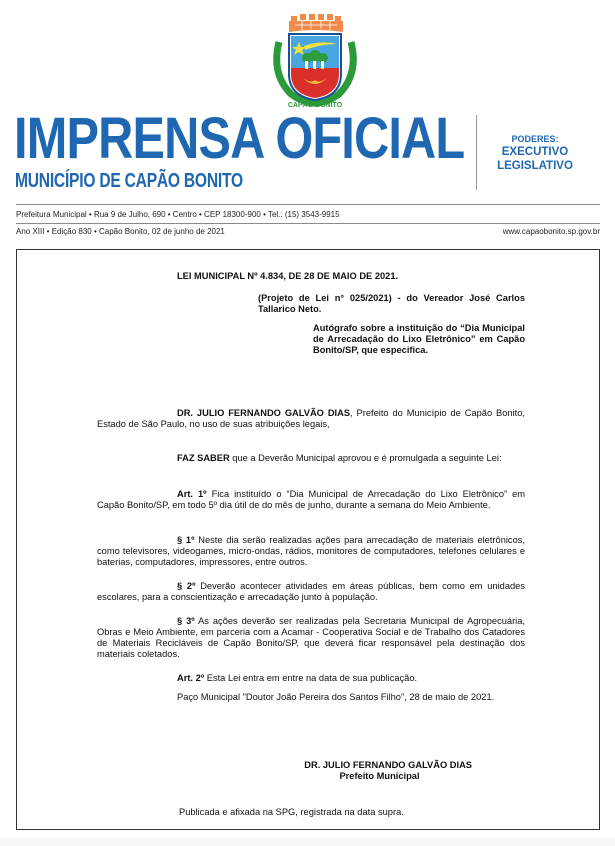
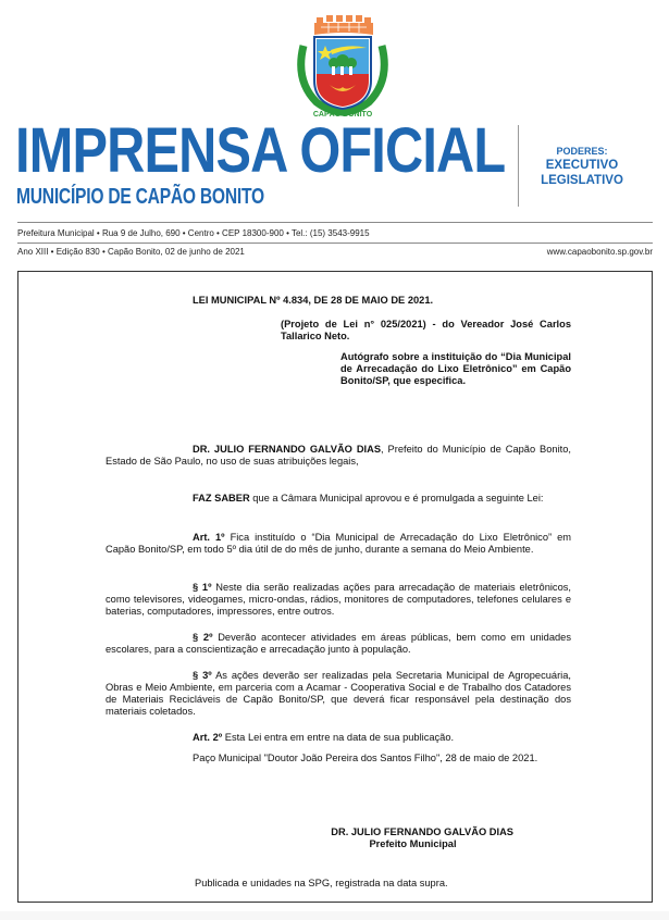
  IMPRENSA OFICIAL
  MUNICÍPIO DE CAPÃO BONITO
  PODERES:
  EXECUTIVO
  LEGISLATIVO
  Prefeitura Municipal • Rua 9 de Julho, 690 • Centro • CEP 18300-900 • Tel.: (15) 3543-9915
  Ano XIII • Edição 830 • Capão Bonito, 02 de junho de 2021
  www.capaobonito.sp.gov.br
  LEI MUNICIPAL Nº 4.834, DE 28 DE MAIO DE 2021.
  (Projeto de Lei n° 025/2021) - do Vereador José Carlos Tallarico Neto.
  Autógrafo sobre a instituição do “Dia Municipal de Arrecadação do Lixo Eletrônico” em Capão Bonito/SP, que especifica.
  DR. JULIO FERNANDO GALVÃO DIAS, Prefeito do Município de Capão Bonito, Estado de São Paulo, no uso de suas atribuições legais,
- FAZ SABER que a Deverão Municipal aprovou e é promulgada a seguinte Lei:
+ FAZ SABER que a Câmara Municipal aprovou e é promulgada a seguinte Lei:
  Art. 1º Fica instituído o “Dia Municipal de Arrecadação do Lixo Eletrônico” em Capão Bonito/SP, em todo 5º dia útil de do mês de junho, durante a semana do Meio Ambiente.
  § 1º Neste dia serão realizadas ações para arrecadação de materiais eletrônicos, como televisores, videogames, micro-ondas, rádios, monitores de computadores, telefones celulares e baterias, computadores, impressores, entre outros.
  § 2º Deverão acontecer atividades em áreas públicas, bem como em unidades escolares, para a conscientização e arrecadação junto à população.
  § 3º As ações deverão ser realizadas pela Secretaria Municipal de Agropecuária, Obras e Meio Ambiente, em parceria com a Acamar - Cooperativa Social e de Trabalho dos Catadores de Materiais Recicláveis de Capão Bonito/SP, que deverá ficar responsável pela destinação dos materiais coletados.
  Art. 2º Esta Lei entra em entre na data de sua publicação.
  Paço Municipal "Doutor João Pereira dos Santos Filho", 28 de maio de 2021.
  DR. JULIO FERNANDO GALVÃO DIAS
  Prefeito Municipal
- Publicada e afixada na SPG, registrada na data supra.
+ Publicada e unidades na SPG, registrada na data supra.
